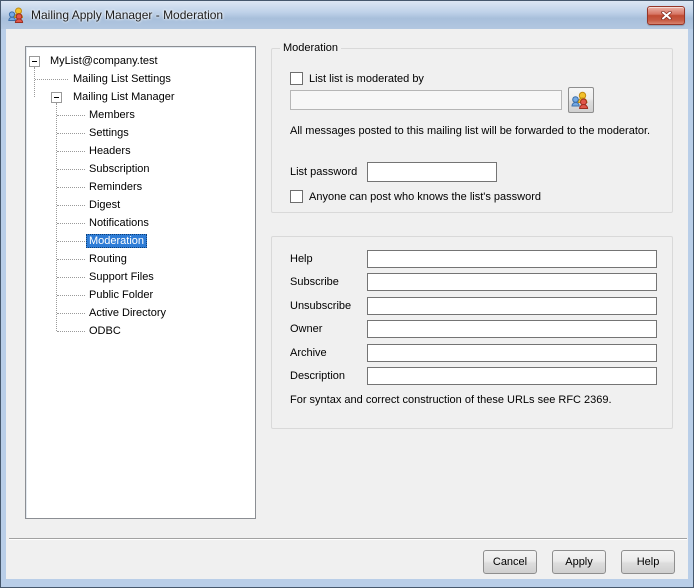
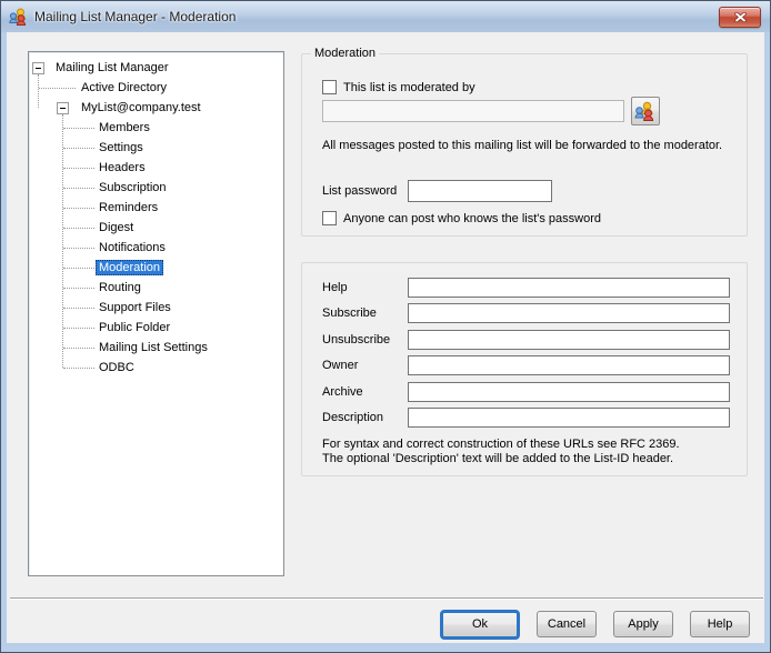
- Mailing Apply Manager - Moderation
+ Mailing List Manager - Moderation
- MyList@company.test
+ Mailing List Manager
- Mailing List Settings
+ Active Directory
- Mailing List Manager
+ MyList@company.test
  Members
  Settings
  Headers
  Subscription
  Reminders
  Digest
  Notifications
  Moderation
  Routing
  Support Files
  Public Folder
- Active Directory
+ Mailing List Settings
  ODBC
  Moderation
- List list is moderated by
+ This list is moderated by
  All messages posted to this mailing list will be forwarded to the moderator.
  List password
  Anyone can post who knows the list's password
  Help
  Subscribe
  Unsubscribe
  Owner
  Archive
  Description
  For syntax and correct construction of these URLs see RFC 2369.
+ The optional 'Description' text will be added to the List-ID header.
+ Ok
  Cancel
  Apply
  Help
